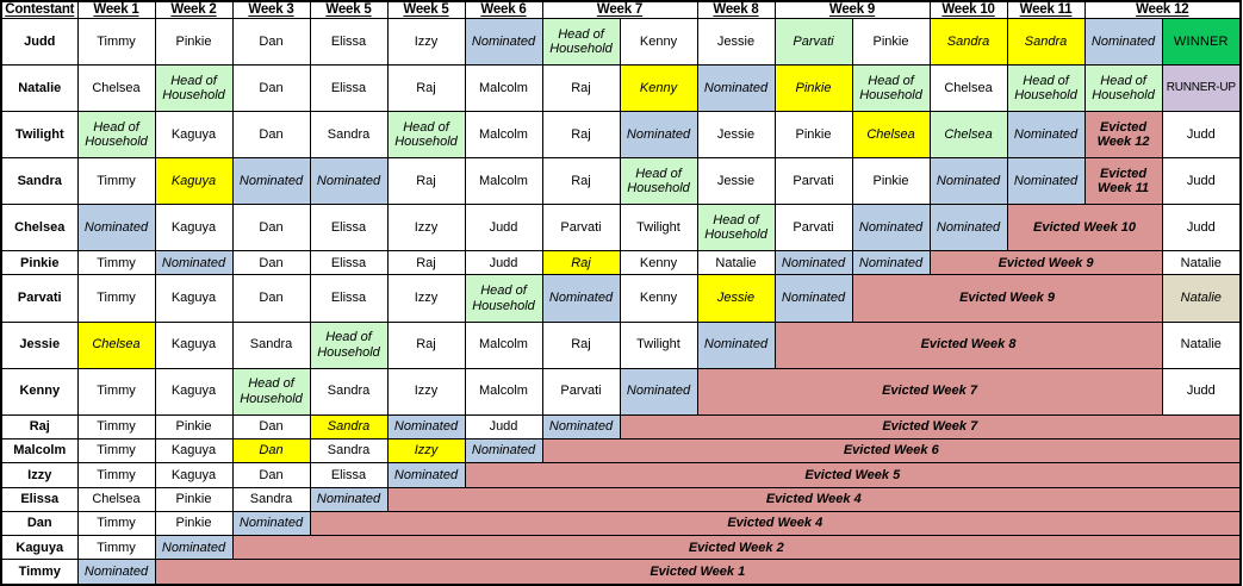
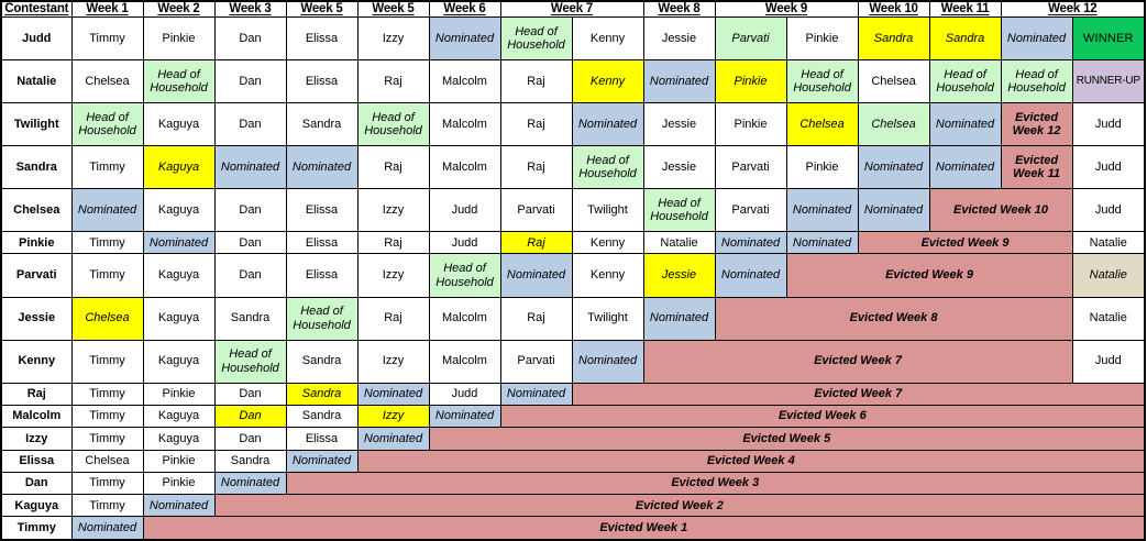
  Contestant	Week 1	Week 2	Week 3	Week 5	Week 5	Week 6	Week 7	Week 8	Week 9	Week 10	Week 11	Week 12
  Judd	Timmy	Pinkie	Dan	Elissa	Izzy	Nominated	Head of Household	Kenny	Jessie	Parvati	Pinkie	Sandra	Sandra	Nominated	WINNER
  Natalie	Chelsea	Head of Household	Dan	Elissa	Raj	Malcolm	Raj	Kenny	Nominated	Pinkie	Head of Household	Chelsea	Head of Household	Head of Household	RUNNER-UP
  Twilight	Head of Household	Kaguya	Dan	Sandra	Head of Household	Malcolm	Raj	Nominated	Jessie	Pinkie	Chelsea	Chelsea	Nominated	Evicted Week 12	Judd
  Sandra	Timmy	Kaguya	Nominated	Nominated	Raj	Malcolm	Raj	Head of Household	Jessie	Parvati	Pinkie	Nominated	Nominated	Evicted Week 11	Judd
  Chelsea	Nominated	Kaguya	Dan	Elissa	Izzy	Judd	Parvati	Twilight	Head of Household	Parvati	Nominated	Nominated	Evicted Week 10	Judd
  Pinkie	Timmy	Nominated	Dan	Elissa	Raj	Judd	Raj	Kenny	Natalie	Nominated	Nominated	Evicted Week 9	Natalie
  Parvati	Timmy	Kaguya	Dan	Elissa	Izzy	Head of Household	Nominated	Kenny	Jessie	Nominated	Evicted Week 9	Natalie
  Jessie	Chelsea	Kaguya	Sandra	Head of Household	Raj	Malcolm	Raj	Twilight	Nominated	Evicted Week 8	Natalie
  Kenny	Timmy	Kaguya	Head of Household	Sandra	Izzy	Malcolm	Parvati	Nominated	Evicted Week 7	Judd
  Raj	Timmy	Pinkie	Dan	Sandra	Nominated	Judd	Nominated	Evicted Week 7
  Malcolm	Timmy	Kaguya	Dan	Sandra	Izzy	Nominated	Evicted Week 6
  Izzy	Timmy	Kaguya	Dan	Elissa	Nominated	Evicted Week 5
  Elissa	Chelsea	Pinkie	Sandra	Nominated	Evicted Week 4
- Dan	Timmy	Pinkie	Nominated	Evicted Week 4
+ Dan	Timmy	Pinkie	Nominated	Evicted Week 3
  Kaguya	Timmy	Nominated	Evicted Week 2
  Timmy	Nominated	Evicted Week 1
